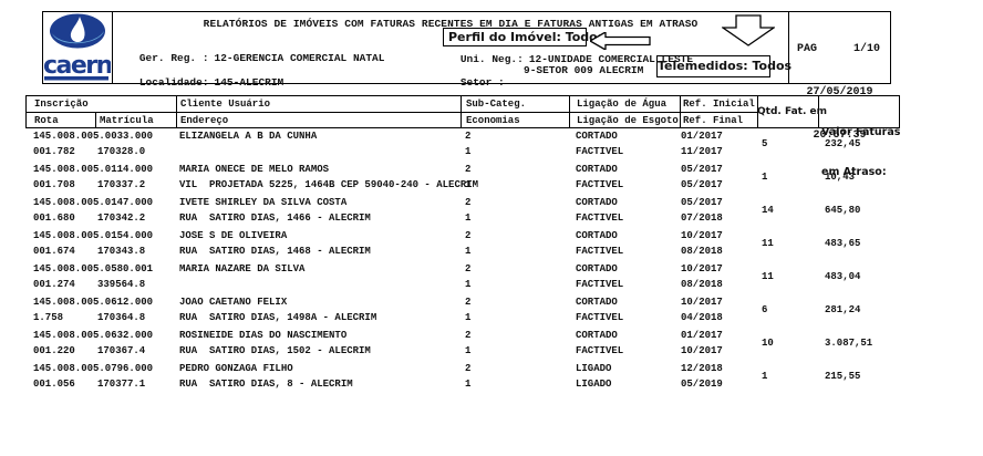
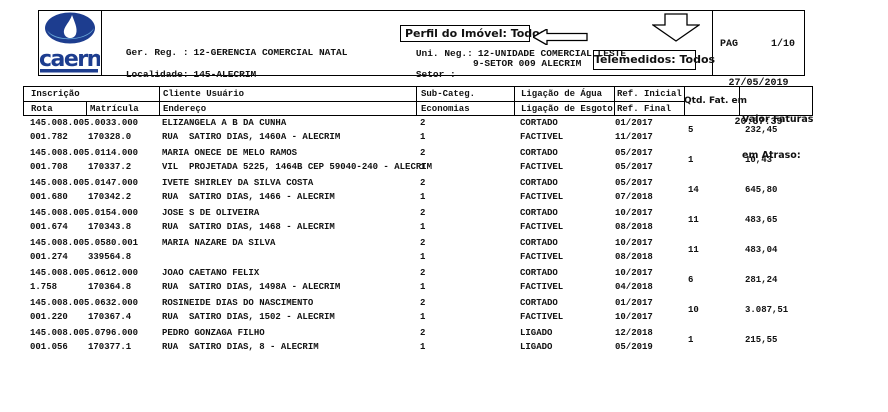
  caern
  PAG
  1/10
  27/05/2019
  20:57:39
- RELATÓRIOS DE IMÓVEIS COM FATURAS RECENTES EM DIA E FATURAS ANTIGAS EM ATRASO
  Ger. Reg. : 12-GERENCIA COMERCIAL NATAL
  Uni. Neg.: 12-UNIDADE COMERCIAL LESTE
  Localidade: 145-ALECRIM
  Setor :
  9-SETOR 009 ALECRIM
  Perfil do Imóvel: Tod
  Telemedidos: Todos
  Inscrição
  Cliente Usuário
  Sub-Categ.
  Ligação de Água
  Ref. Inicial
  Rota
  Matrícula
  Endereço
  Economias
  Ligação de Esgoto
  Ref. Final
  Qtd. Fat. e
  Valor Faturas
  em Atraso:
  145.008.005.0033.000
  ELIZANGELA A B DA CUNHA
  2
  CORTADO
  01/2017
  001.782
  170328.0
+ RUA SATIRO DIAS, 1460A - ALECRIM
  1
  FACTIVEL
  11/2017
  5
  232,45
  145.008.005.0114.000
  MARIA ONECE DE MELO RAMOS
  2
  CORTADO
  05/2017
  001.708
  170337.2
  VIL PROJETADA 5225, 1464B CEP 59040-240 - ALECRIM
  1
  FACTIVEL
  05/2017
  1
  10,43
  145.008.005.0147.000
  IVETE SHIRLEY DA SILVA COSTA
  2
  CORTADO
  05/2017
  001.680
  170342.2
  RUA SATIRO DIAS, 1466 - ALECRIM
  1
  FACTIVEL
  07/2018
  14
  645,80
  145.008.005.0154.000
  JOSE S DE OLIVEIRA
  2
  CORTADO
  10/2017
  001.674
  170343.8
  RUA SATIRO DIAS, 1468 - ALECRIM
  1
  FACTIVEL
  08/2018
  11
  483,65
  145.008.005.0580.001
  MARIA NAZARE DA SILVA
  2
  CORTADO
  10/2017
  001.274
  339564.8
  1
  FACTIVEL
  08/2018
  11
  483,04
  145.008.005.0612.000
  JOAO CAETANO FELIX
  2
  CORTADO
  10/2017
  1.758
  170364.8
  RUA SATIRO DIAS, 1498A - ALECRIM
  1
  FACTIVEL
  04/2018
  6
  281,24
  145.008.005.0632.000
  ROSINEIDE DIAS DO NASCIMENTO
  2
  CORTADO
  01/2017
  001.220
  170367.4
  RUA SATIRO DIAS, 1502 - ALECRIM
  1
  FACTIVEL
  10/2017
  10
  3.087,51
  145.008.005.0796.000
  PEDRO GONZAGA FILHO
  2
  LIGADO
  12/2018
  001.056
  170377.1
  RUA SATIRO DIAS, 8 - ALECRIM
  1
  LIGADO
  05/2019
  1
  215,55
